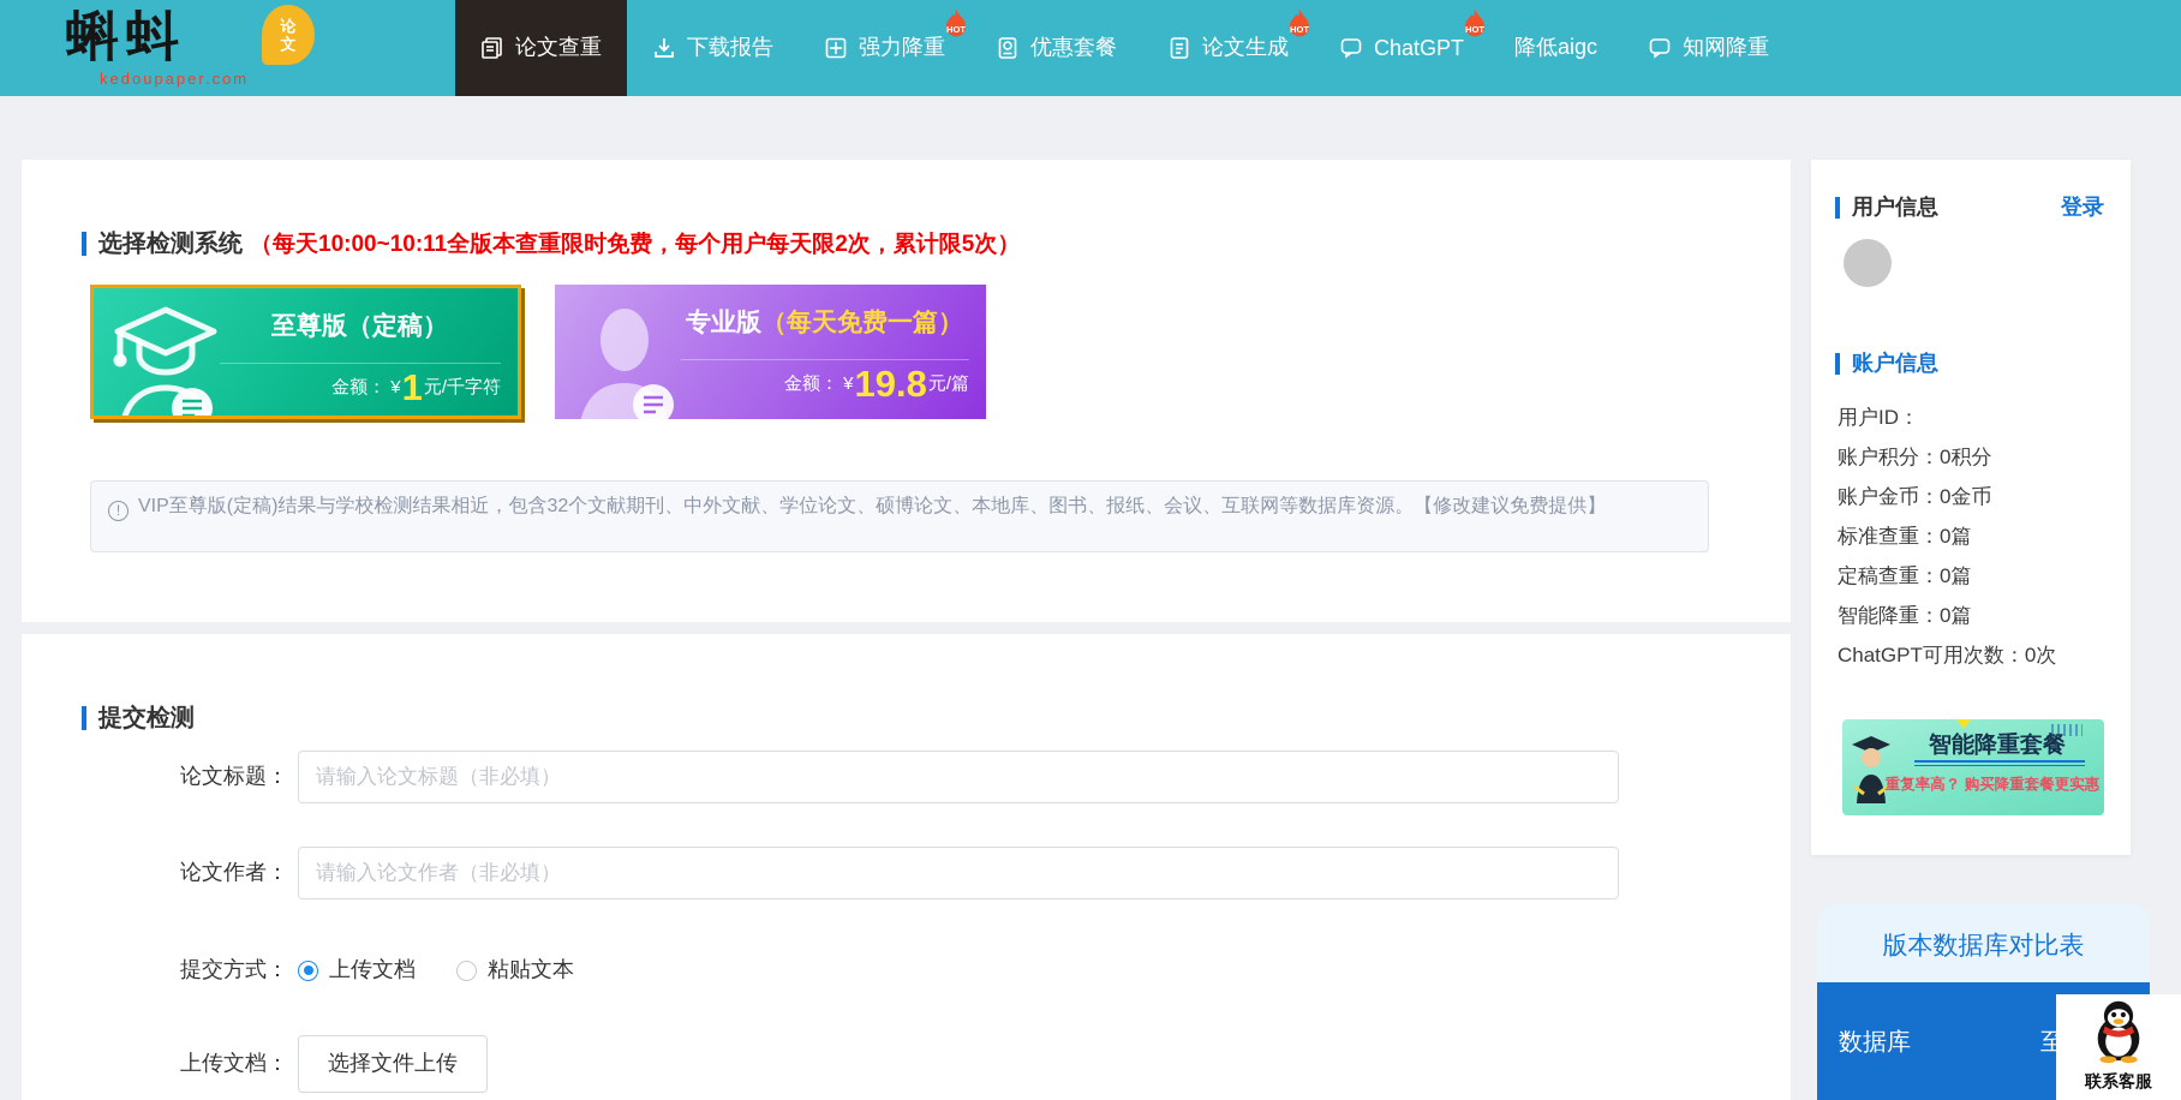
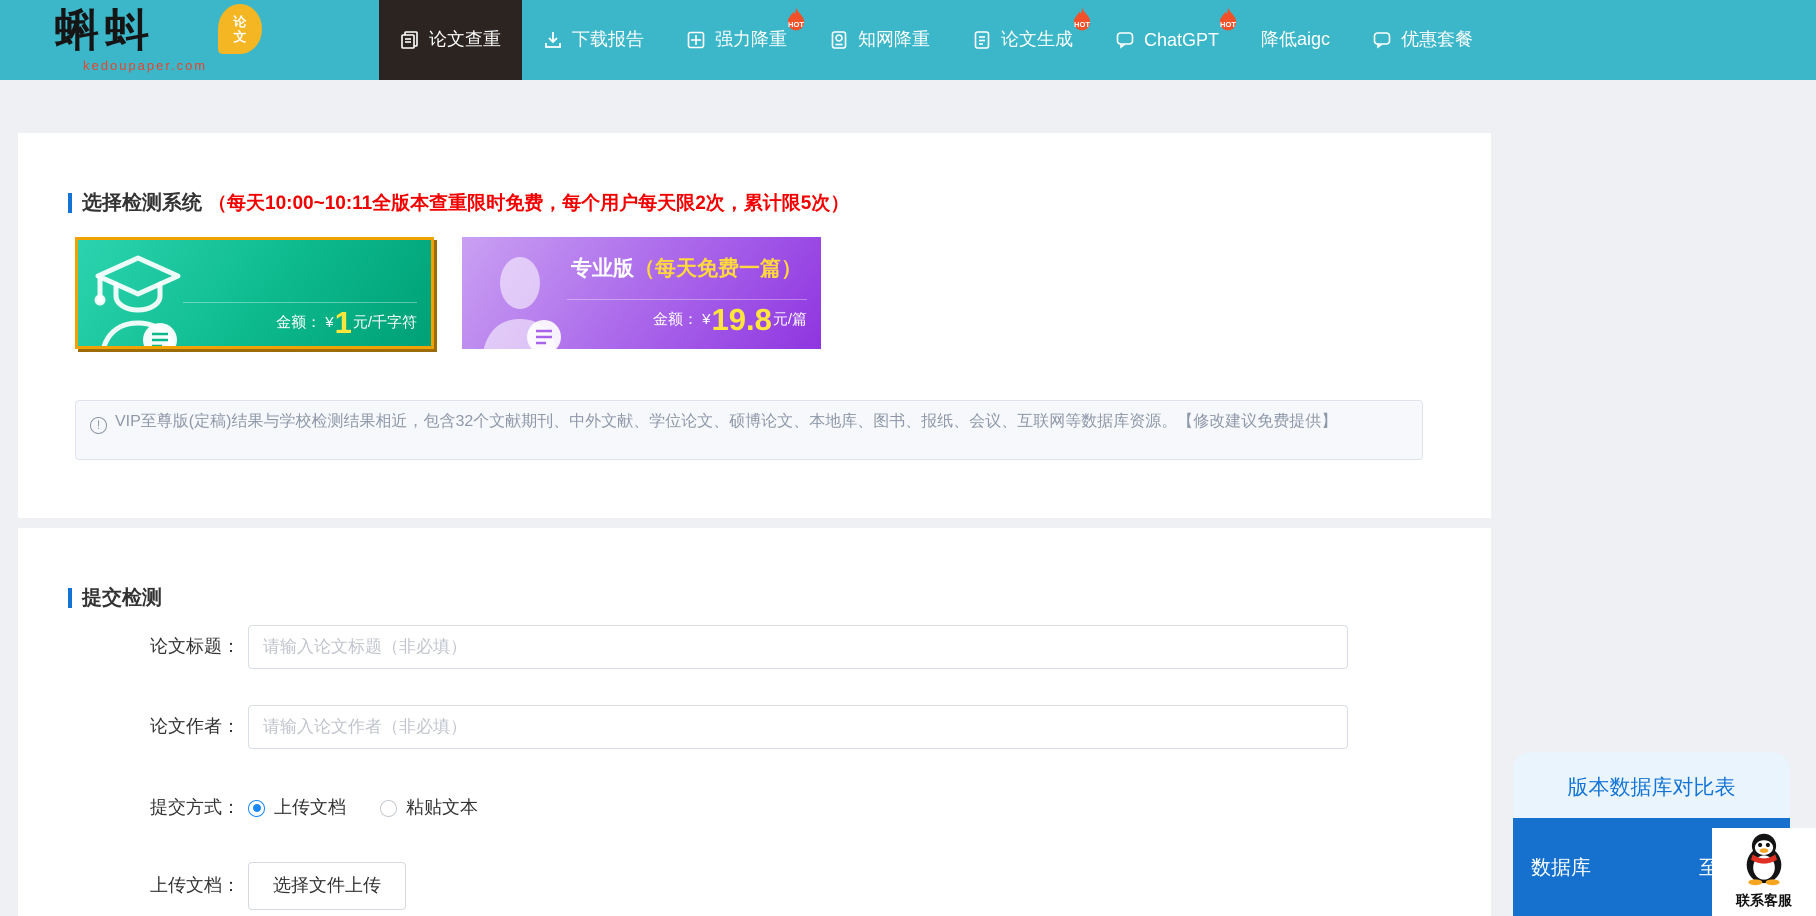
  蝌蚪
  论文
  kedoupaper.com
  论文查重
  下载报告
  强力降重
  HOT
- 优惠套餐
+ 知网降重
  论文生成
  HOT
  ChatGPT
  HOT
  降低aigc
- 知网降重
+ 优惠套餐
  选择检测系统
  （每天10:00~10:11全版本查重限时免费，每个用户每天限2次，累计限5次）
- 至尊版（定稿）
  金额： ¥
  1
  元/千字符
  专业版（每天免费一篇）
  金额： ¥
  19.8
  元/篇
  ! VIP至尊版(定稿)结果与学校检测结果相近，包含32个文献期刊、中外文献、学位论文、硕博论文、本地库、图书、报纸、会议、互联网等数据库资源。【修改建议免费提供】
  提交检测
  论文标题：
  请输入论文标题（非必填）
  论文作者：
  请输入论文作者（非必填）
  提交方式：
  上传文档
  粘贴文本
  上传文档：
  选择文件上传
- 用户信息
- 登录
- 账户信息
- 用户ID：
- 账户积分：0积分
- 账户金币：0金币
- 标准查重：0篇
- 定稿查重：0篇
- 智能降重：0篇
- ChatGPT可用次数：0次
- 智能降重套餐
- 重复率高？ 购买降重套餐更实惠
  版本数据库对比表
  数据库
  联系客服
